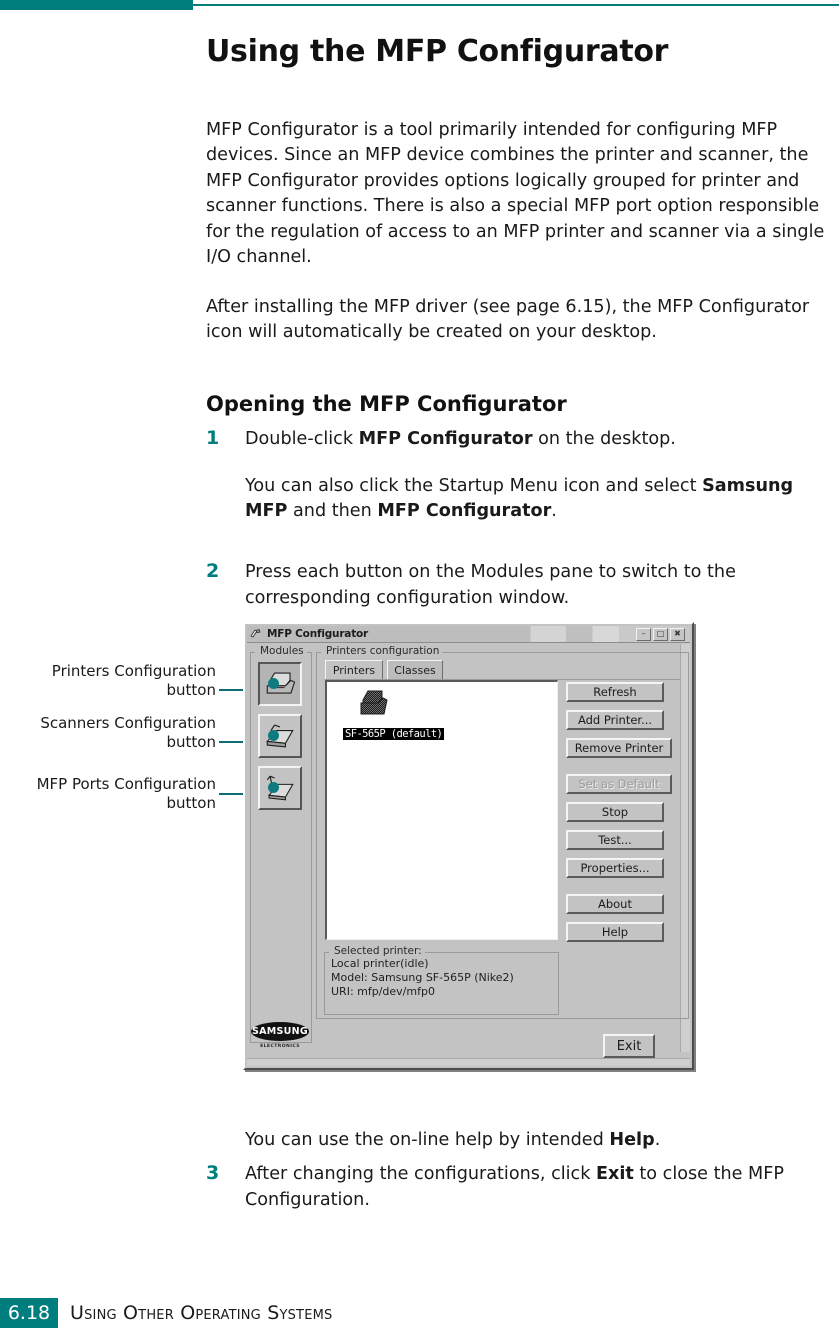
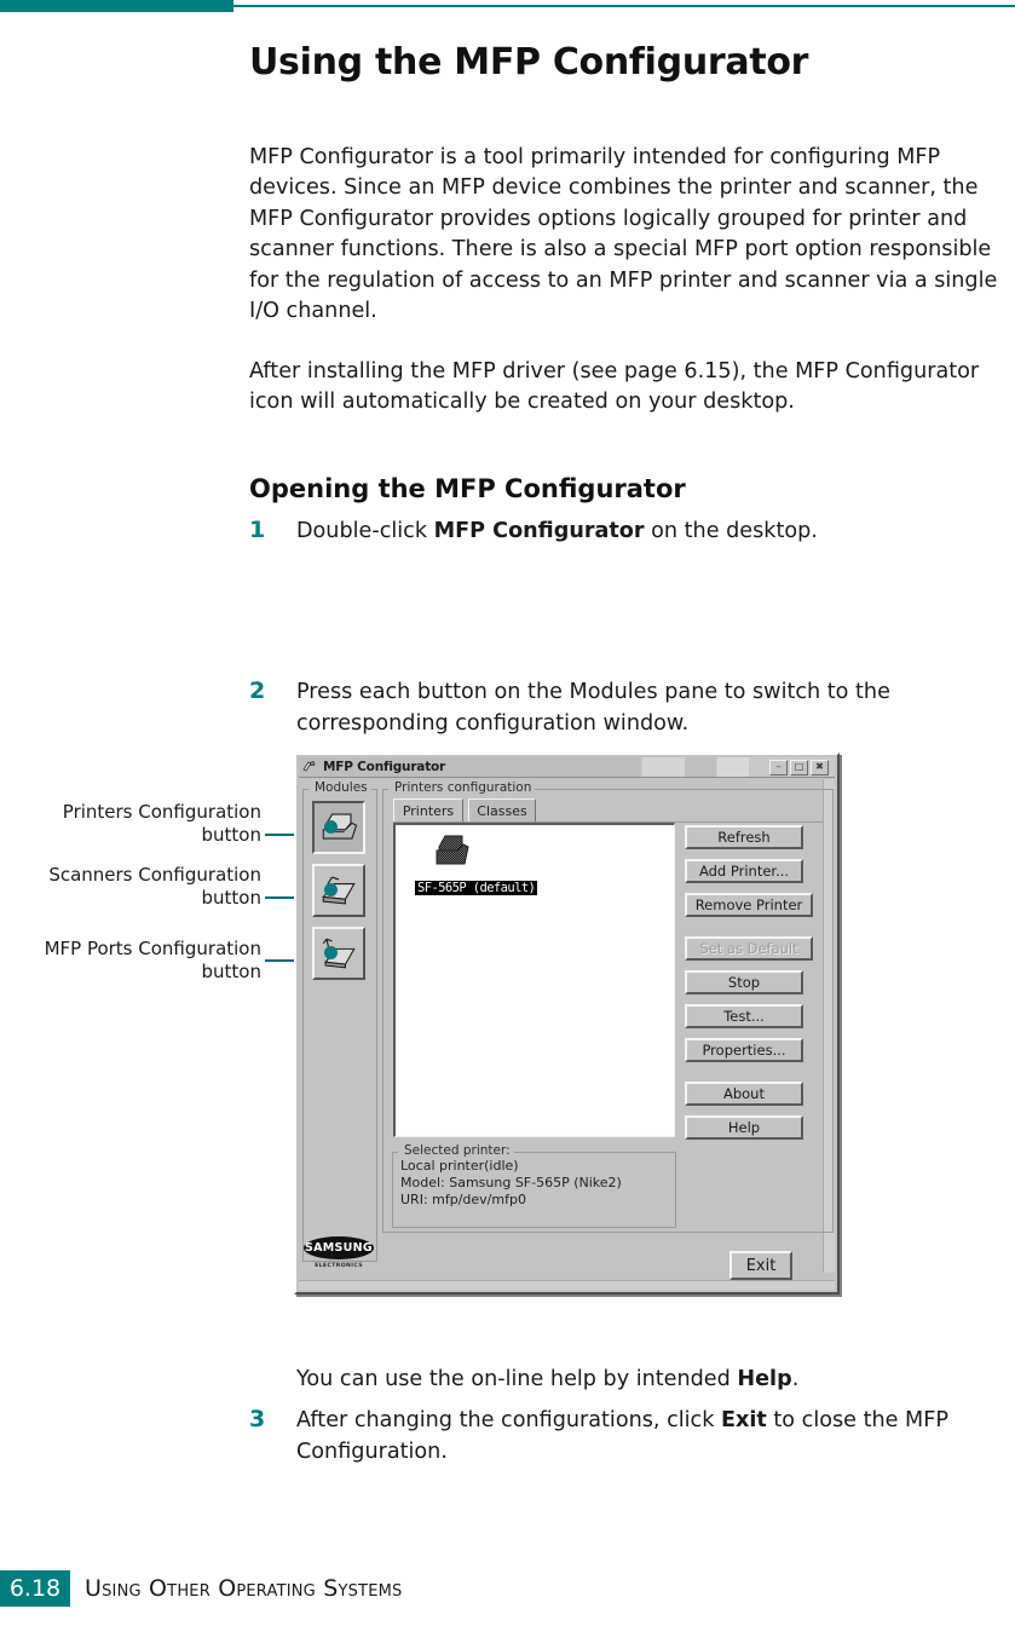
  Using the MFP Configurator
  MFP Configurator is a tool primarily intended for configuring MFP devices. Since an MFP device combines the printer and scanner, the MFP Configurator provides options logically grouped for printer and scanner functions. There is also a special MFP port option responsible for the regulation of access to an MFP printer and scanner via a single I/O channel.
  After installing the MFP driver (see page 6.15), the MFP Configurator icon will automatically be created on your desktop.
  Opening the MFP Configurator
  1
  Double-click MFP Configurator on the desktop.
- You can also click the Startup Menu icon and select Samsung MFP and then MFP Configurator.
  2
  Press each button on the Modules pane to switch to the corresponding configuration window.
  Printers Configuration
  button
  Scanners Configuration
  button
  MFP Ports Configuration
  button
  MFP Configurator
  –
  □
  ✖
  Modules
  Printers configuration
  Printers
  Classes
  SF-565P (default)
  Refresh
  Add Printer...
  Remove Printer
  Set as Default
  Stop
  Test...
  Properties...
  About
  Help
  Selected printer:
  Local printer(idle)
  Model: Samsung SF-565P (Nike2)
  URI: mfp/dev/mfp0
  SAMSUNG
  Exit
  You can use the on-line help by intended Help.
  3
  After changing the configurations, click Exit to close the MFP Configuration.
  6.18
  Using Other Operating Systems
